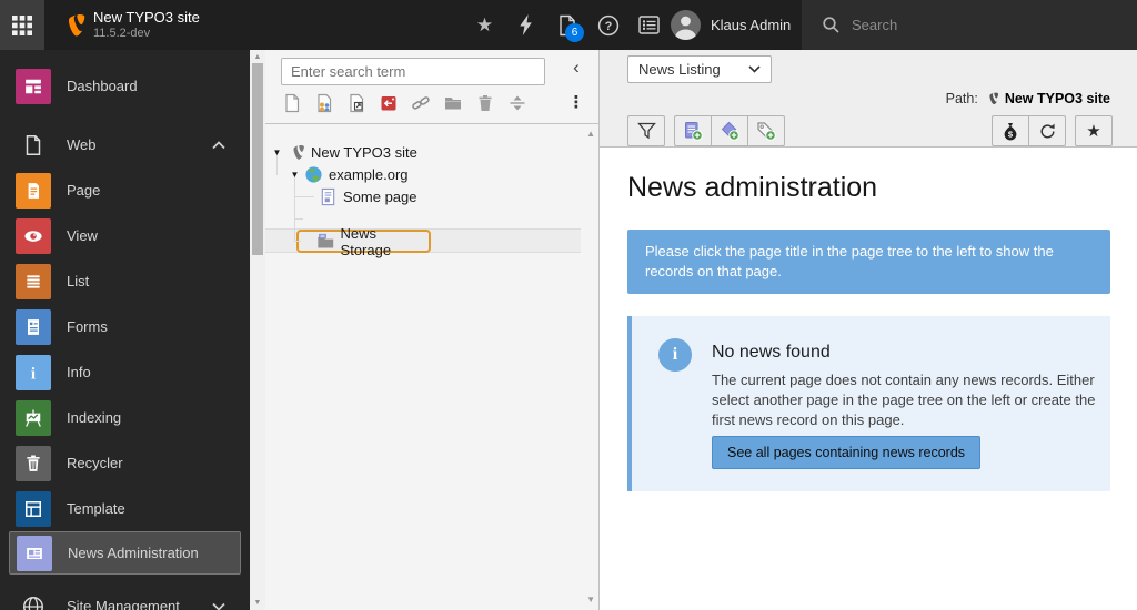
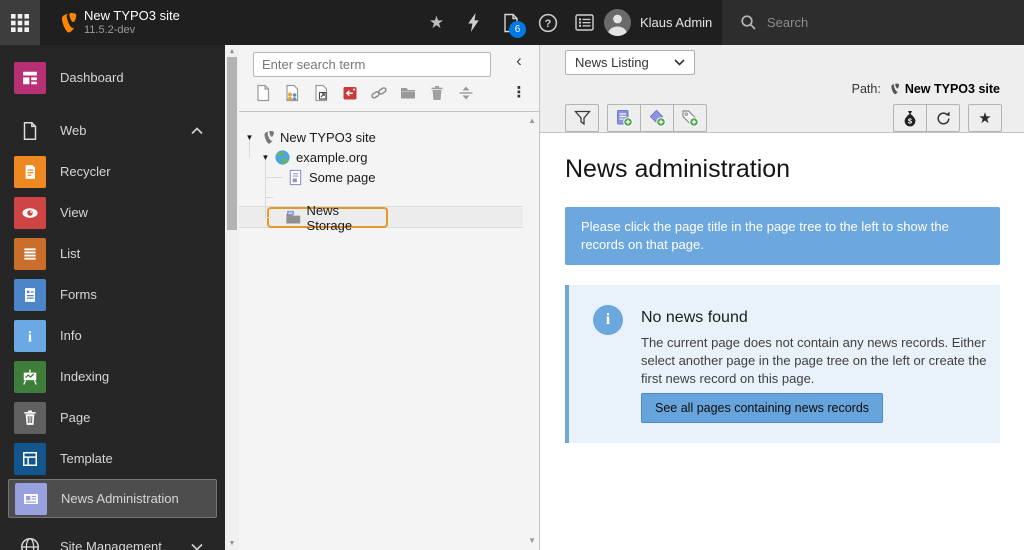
  New TYPO3 site
  11.5.2-dev
  ★
  6
  ?
  Klaus Admin
  Search
  Dashboard
  Web
- Page
+ Recycler
  View
  List
  Forms
  i
  Info
  Indexing
- Recycler
+ Page
  Template
  News Administration
  Site Management
  Enter search term
  ‹
  ⋮
  ▼
  New TYPO3 site
  ▼
  example.org
  Some page
  News Storage
  ▲
  ▼
  News Listing
  Path:
  New TYPO3 site
  $
  ★
  News administration
  Please click the page title in the page tree to the left to show the records on that page.
  i
  No news found
  The current page does not contain any news records. Either select another page in the page tree on the left or create the first news record on this page.
  See all pages containing news records
